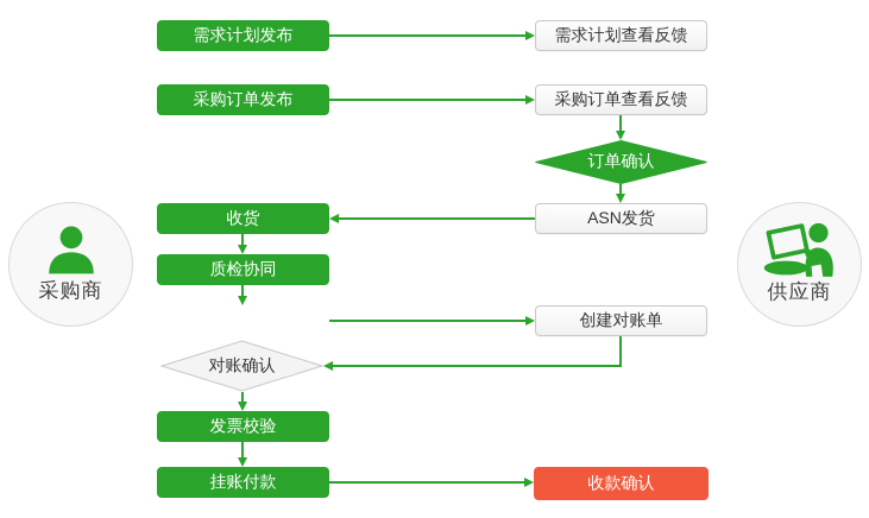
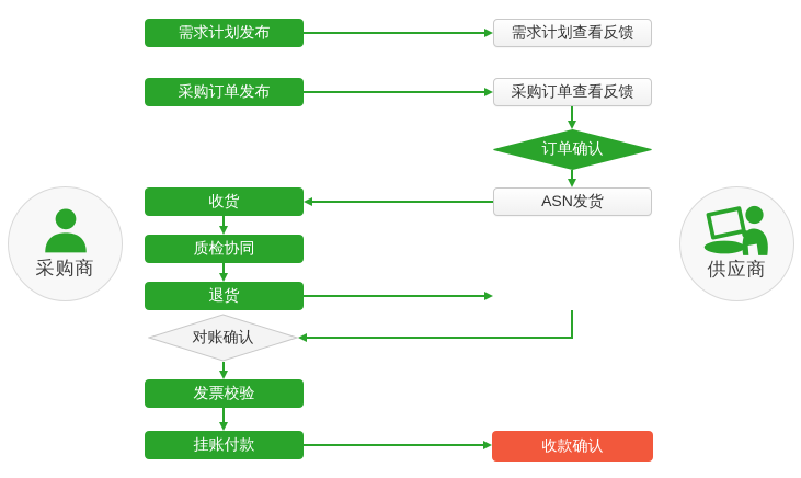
  采购商
  供应商
  需求计划发布
  采购订单发布
  收货
  质检协同
+ 退货
  对账确认
  发票校验
  挂账付款
  需求计划查看反馈
  采购订单查看反馈
  订单确认
  ASN发货
- 创建对账单
  收款确认
